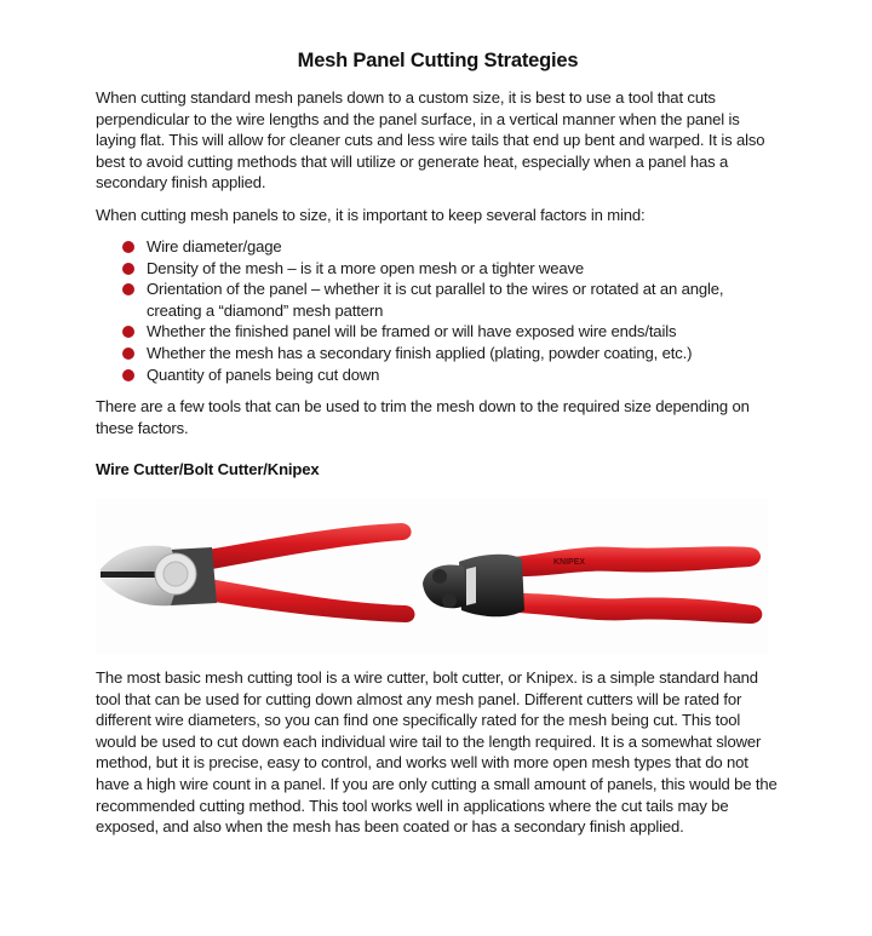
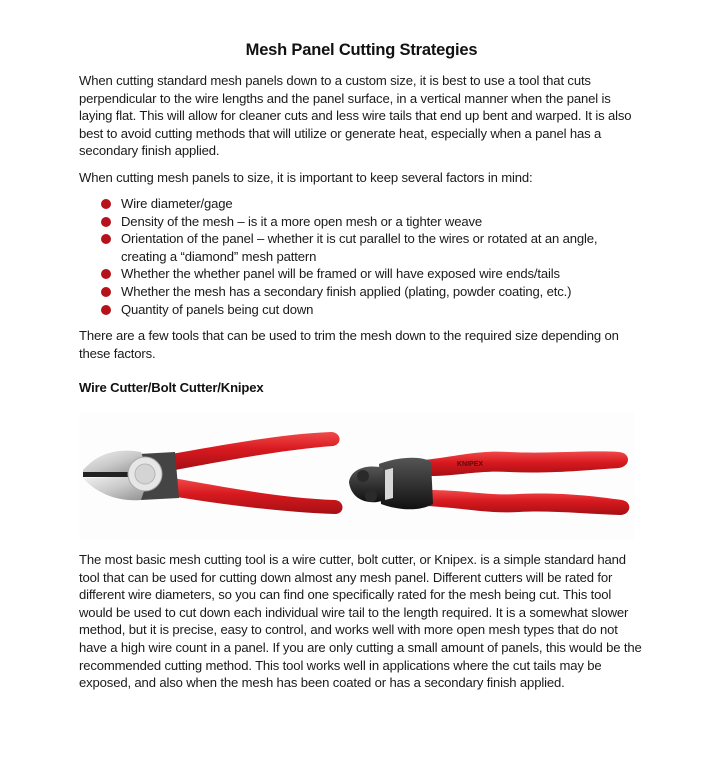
  Mesh Panel Cutting Strategies
  When cutting standard mesh panels down to a custom size, it is best to use a tool that cuts perpendicular to the wire lengths and the panel surface, in a vertical manner when the panel is laying flat. This will allow for cleaner cuts and less wire tails that end up bent and warped. It is also best to avoid cutting methods that will utilize or generate heat, especially when a panel has a secondary finish applied.
  When cutting mesh panels to size, it is important to keep several factors in mind:
  Wire diameter/gage
  Density of the mesh – is it a more open mesh or a tighter weave
  Orientation of the panel – whether it is cut parallel to the wires or rotated at an angle, creating a “diamond” mesh pattern
- Whether the finished panel will be framed or will have exposed wire ends/tails
+ Whether the whether panel will be framed or will have exposed wire ends/tails
  Whether the mesh has a secondary finish applied (plating, powder coating, etc.)
  Quantity of panels being cut down
  There are a few tools that can be used to trim the mesh down to the required size depending on these factors.
  Wire Cutter/Bolt Cutter/Knipex
  The most basic mesh cutting tool is a wire cutter, bolt cutter, or Knipex. is a simple standard hand tool that can be used for cutting down almost any mesh panel. Different cutters will be rated for different wire diameters, so you can find one specifically rated for the mesh being cut. This tool would be used to cut down each individual wire tail to the length required. It is a somewhat slower method, but it is precise, easy to control, and works well with more open mesh types that do not have a high wire count in a panel. If you are only cutting a small amount of panels, this would be the recommended cutting method. This tool works well in applications where the cut tails may be exposed, and also when the mesh has been coated or has a secondary finish applied.
